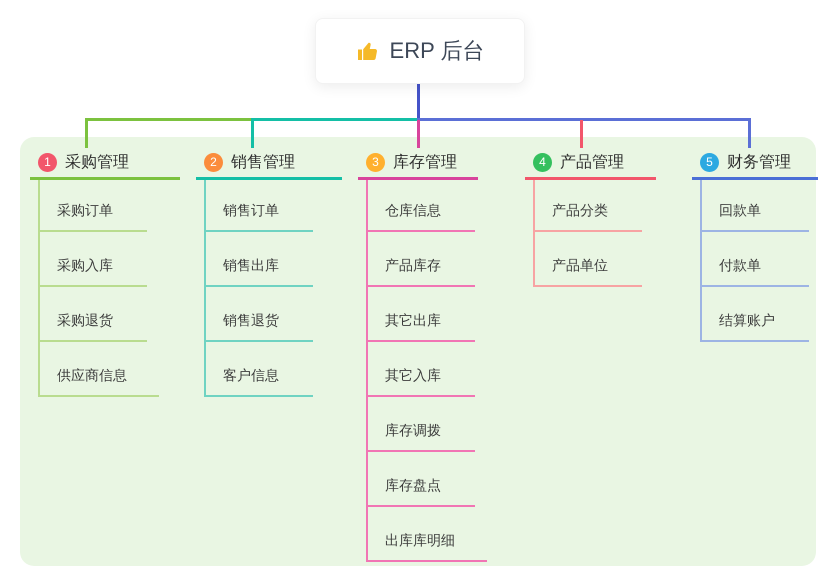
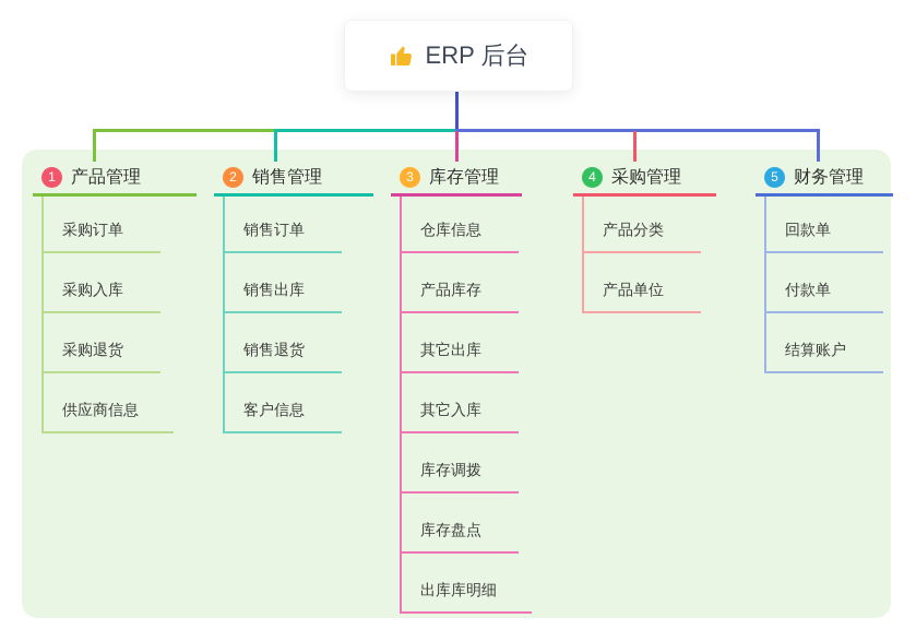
  ERP 后台
  1
- 采购管理
+ 产品管理
  采购订单
  采购入库
  采购退货
  供应商信息
  2
  销售管理
  销售订单
  销售出库
  销售退货
  客户信息
  3
  库存管理
  仓库信息
  产品库存
  其它出库
  其它入库
  库存调拨
  库存盘点
  出库库明细
  4
- 产品管理
+ 采购管理
  产品分类
  产品单位
  5
  财务管理
  回款单
  付款单
  结算账户
